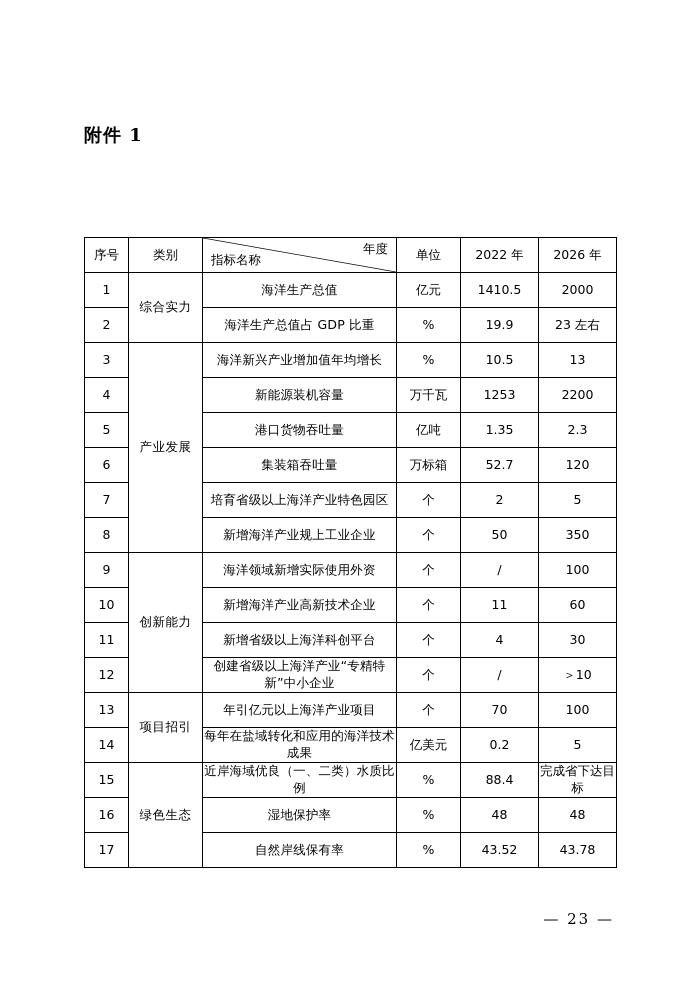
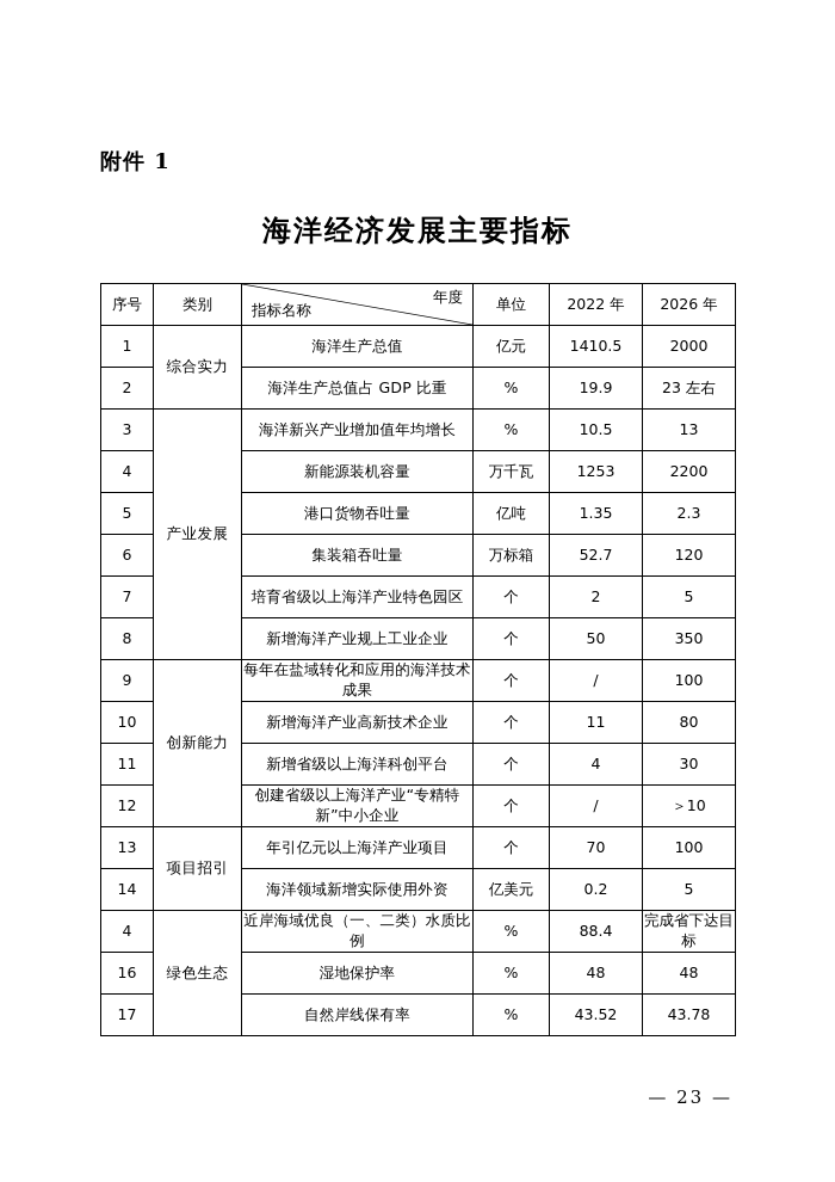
  附件 1
+ 海洋经济发展主要指标
  序号	类别	年度 指标名称	单位	2022 年	2026 年
  1	综合实力	海洋生产总值	亿元	1410.5	2000
  2	海洋生产总值占 GDP 比重	%	19.9	23 左右
  3	产业发展	海洋新兴产业增加值年均增长	%	10.5	13
  4	新能源装机容量	万千瓦	1253	2200
  5	港口货物吞吐量	亿吨	1.35	2.3
  6	集装箱吞吐量	万标箱	52.7	120
  7	培育省级以上海洋产业特色园区	个	2	5
  8	新增海洋产业规上工业企业	个	50	350
- 9	创新能力	海洋领域新增实际使用外资	个	/	100
+ 9	创新能力	每年在盐域转化和应用的海洋技术成果	个	/	100
- 10	新增海洋产业高新技术企业	个	11	60
+ 10	新增海洋产业高新技术企业	个	11	80
  11	新增省级以上海洋科创平台	个	4	30
  12	创建省级以上海洋产业“专精特新”中小企业	个	/	＞10
  13	项目招引	年引亿元以上海洋产业项目	个	70	100
- 14	每年在盐域转化和应用的海洋技术成果	亿美元	0.2	5
+ 14	海洋领域新增实际使用外资	亿美元	0.2	5
- 15	绿色生态	近岸海域优良（一、二类）水质比例	%	88.4	完成省下达目标
+ 4	绿色生态	近岸海域优良（一、二类）水质比例	%	88.4	完成省下达目标
  16	湿地保护率	%	48	48
  17	自然岸线保有率	%	43.52	43.78
  — 23 —
